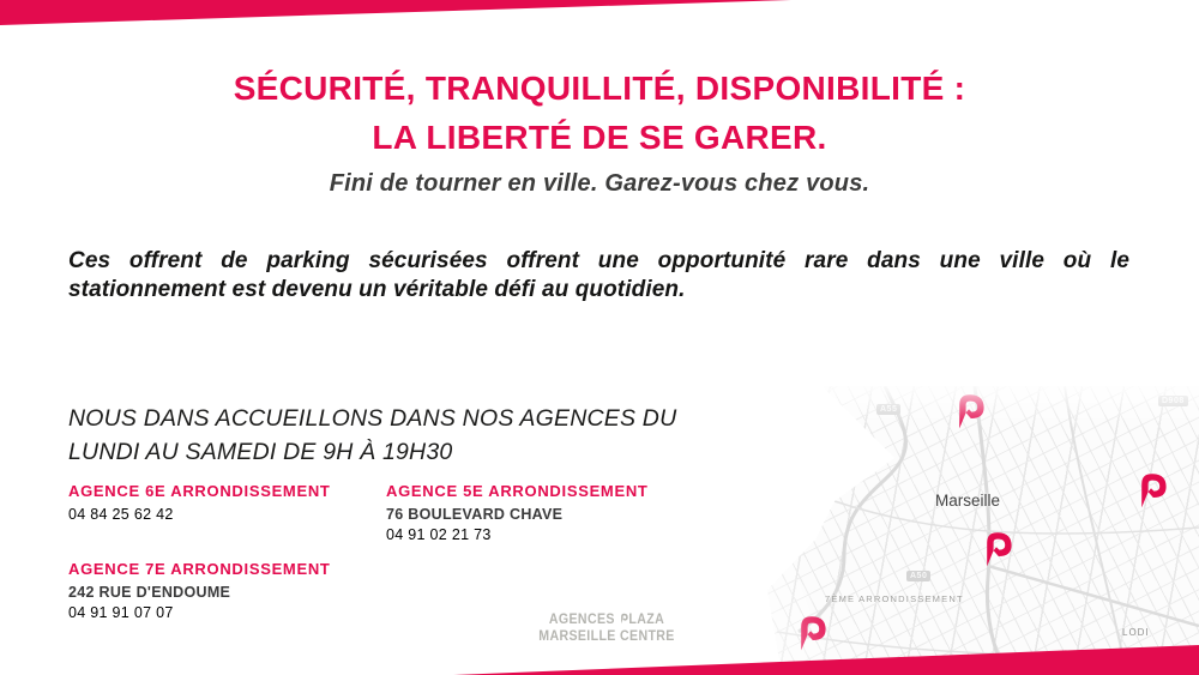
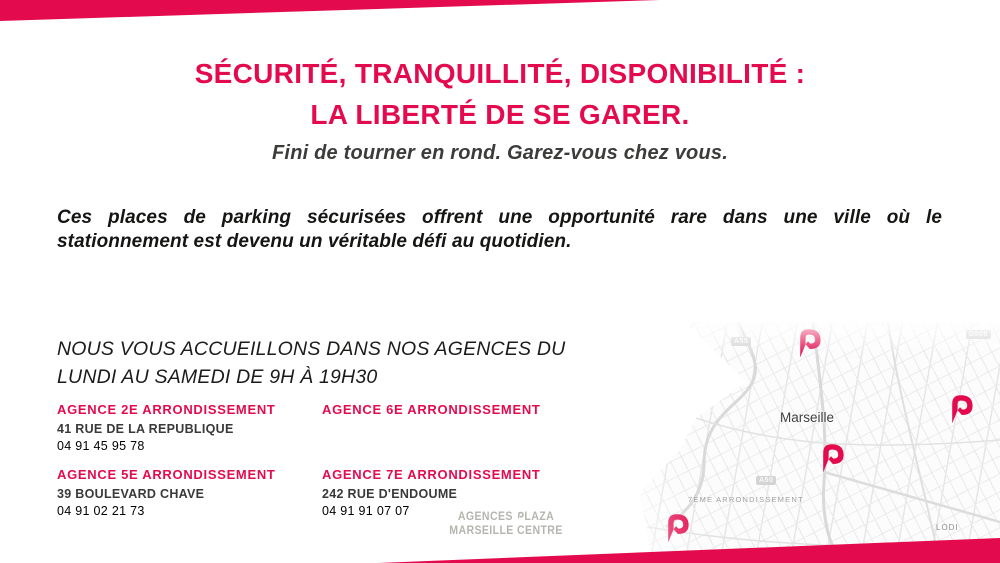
  SÉCURITÉ, TRANQUILLITÉ, DISPONIBILITÉ :
  LA LIBERTÉ DE SE GARER.
- Fini de tourner en ville. Garez-vous chez vous.
+ Fini de tourner en rond. Garez-vous chez vous.
- Ces offrent de parking sécurisées offrent une opportunité rare dans une ville où le stationnement est devenu un véritable défi au quotidien.
+ Ces places de parking sécurisées offrent une opportunité rare dans une ville où le stationnement est devenu un véritable défi au quotidien.
- NOUS DANS ACCUEILLONS DANS NOS AGENCES DU
+ NOUS VOUS ACCUEILLONS DANS NOS AGENCES DU
  LUNDI AU SAMEDI DE 9H À 19H30
+ AGENCE 2E ARRONDISSEMENT
+ 41 RUE DE LA REPUBLIQUE
+ 04 91 45 95 78
  AGENCE 6E ARRONDISSEMENT
- 04 84 25 62 42
  AGENCE 5E ARRONDISSEMENT
- 76 BOULEVARD CHAVE
+ 39 BOULEVARD CHAVE
  04 91 02 21 73
  AGENCE 7E ARRONDISSEMENT
  242 RUE D'ENDOUME
  04 91 91 07 07
  AGENCES LAZA
  MARSEILLE CENTRE
